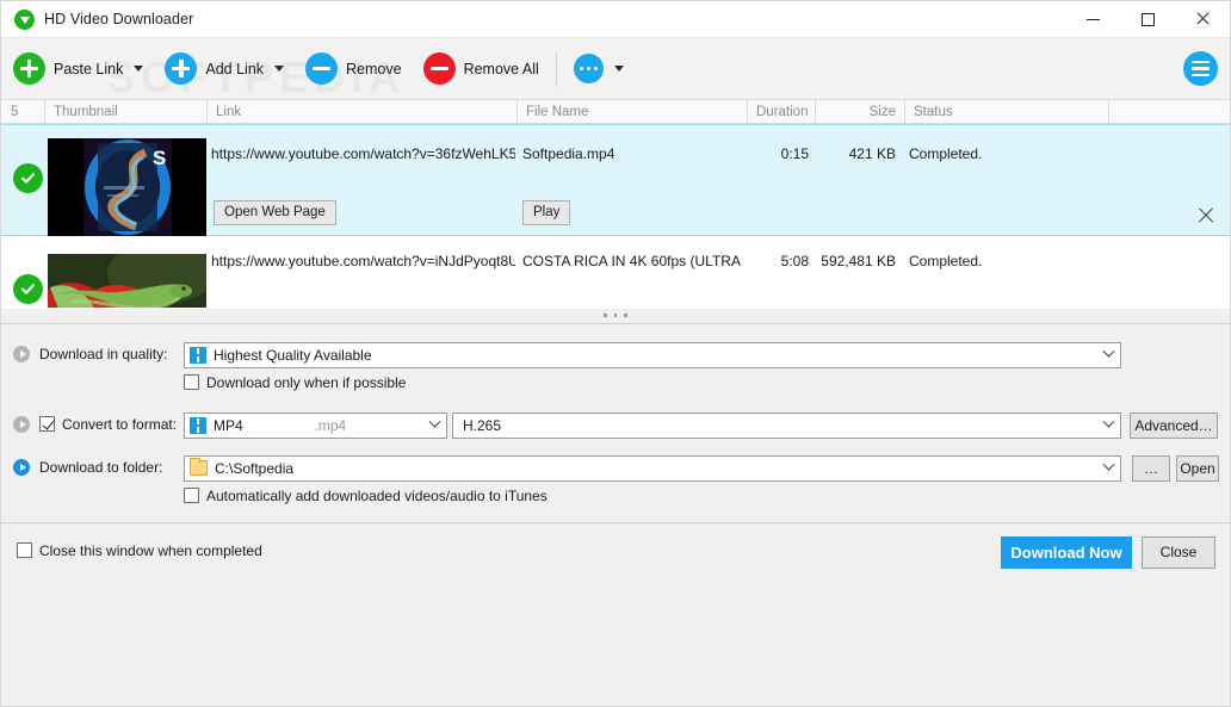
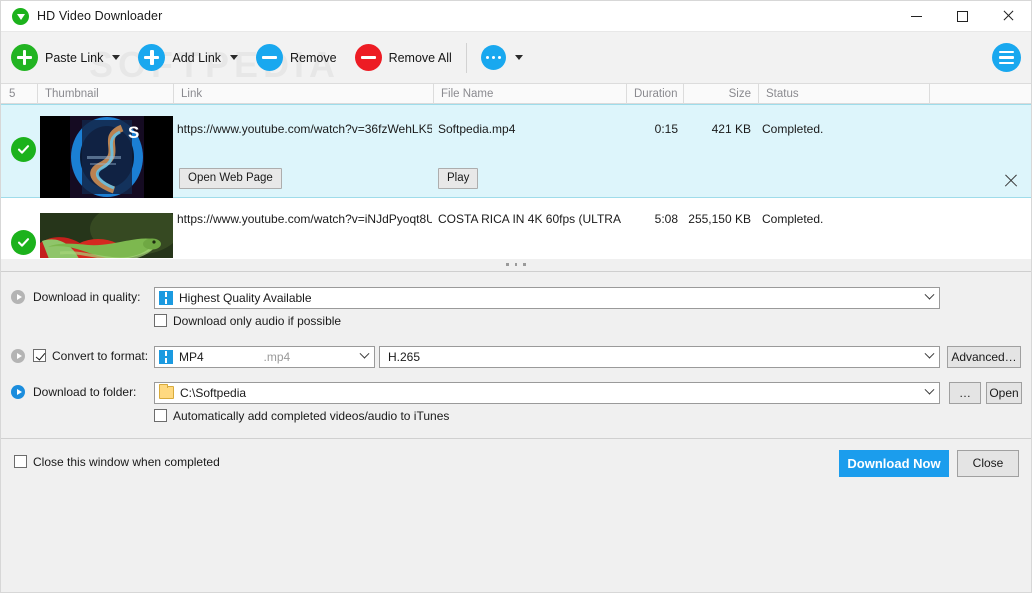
  HD Video Downloader
  SOFTPEIA
  Paste Link
  Add Link
  Remove
  Remove All
  5
  Thumbnail
  Link
  File Name
  Duration
  Size
  Status
  S
  https://www.youtube.com/watch?v=36fzWehLK5
  Softpedia.mp4
  0:15
  421 KB
  Completed.
  Open Web Page
  Play
  https://www.youtube.com/watch?v=iNJdPyoqt8U
  COSTA RICA IN 4K 60fps (ULTRA
  5:08
- 592,481 KB
+ 255,150 KB
  Completed.
  Download in quality:
  Highest Quality Available
- Download only when if possible
+ Download only audio if possible
  Convert to format:
  MP4
  .mp4
  H.265
  Advanced…
  Download to folder:
  C:\Softpedia
  …
  Open
- Automatically add downloaded videos/audio to iTunes
+ Automatically add completed videos/audio to iTunes
  Close this window when completed
  Download Now
  Close
